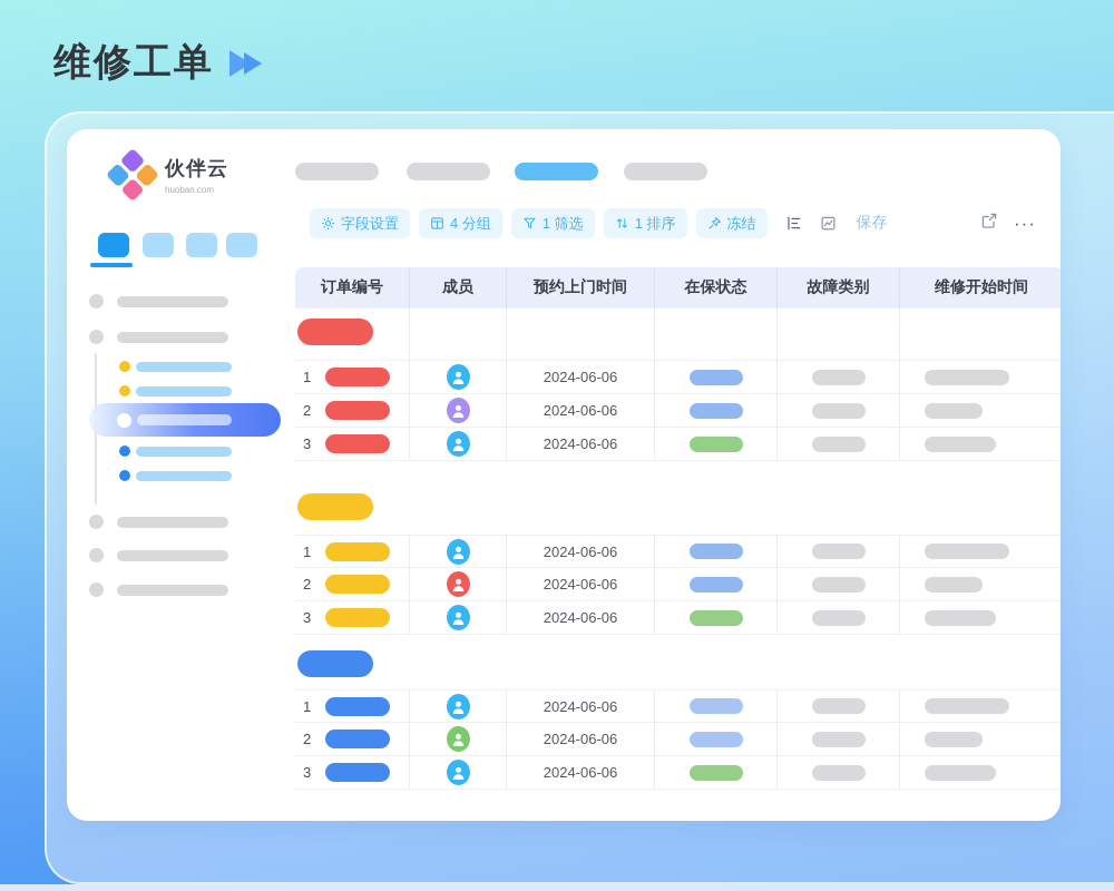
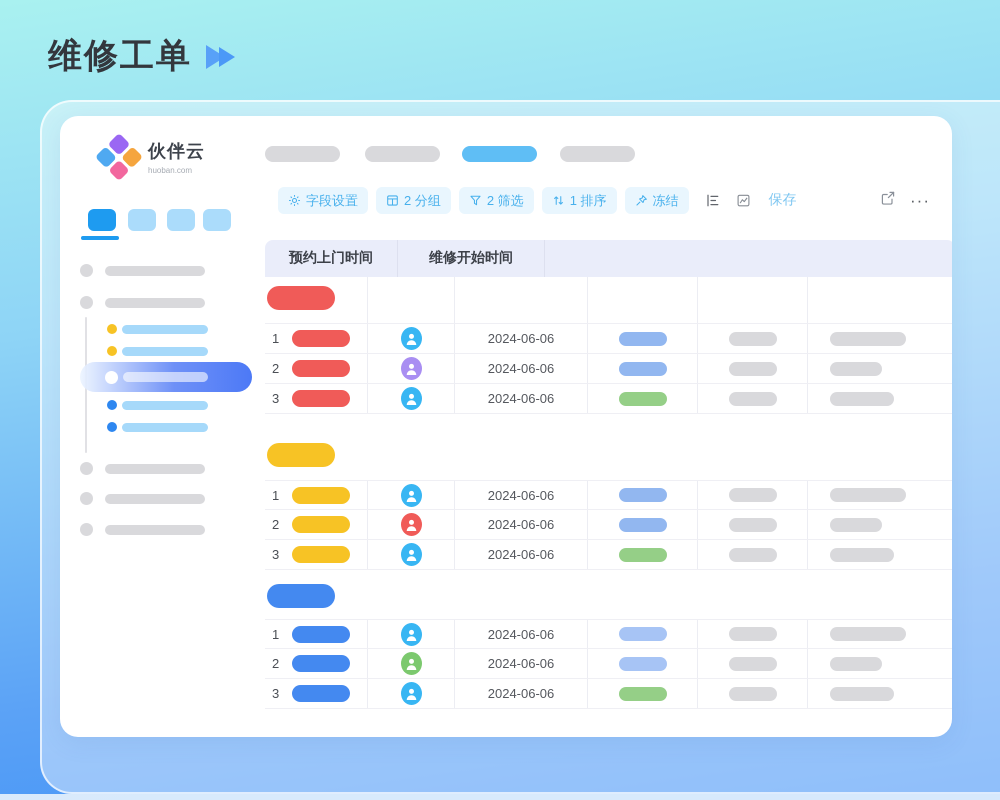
  维修工单
  伙伴云
  huoban.com
  字段设置
- 4 分组
+ 2 分组
- 1 筛选
+ 2 筛选
  1 排序
  冻结
  保存
  ···
- 订单编号
- 成员
  预约上门时间
- 在保状态
- 故障类别
  维修开始时间
  1
  2024-06-06
  2
  2024-06-06
  3
  2024-06-06
  1
  2024-06-06
  2
  2024-06-06
  3
  2024-06-06
  1
  2024-06-06
  2
  2024-06-06
  3
  2024-06-06
